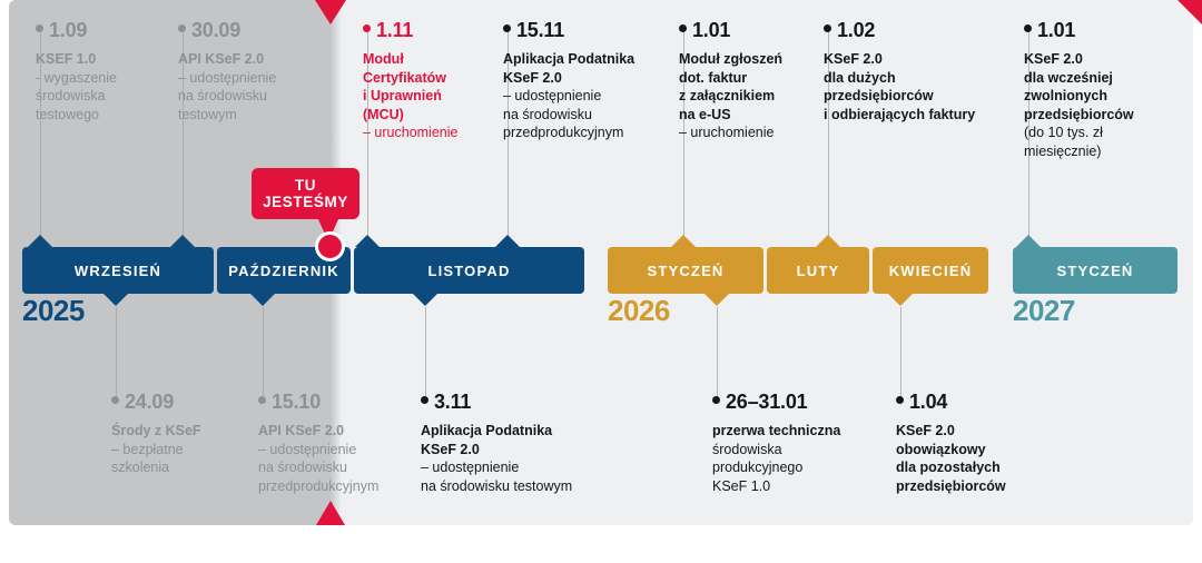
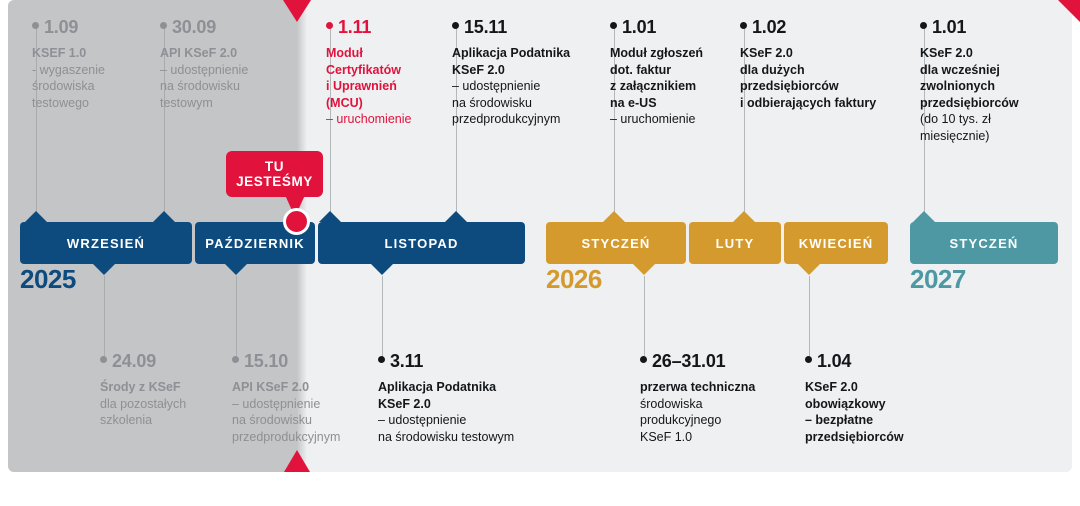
  1.09
  KSEF 1.0
  - wygaszenie
  środowiska
  testowego
  30.09
  API KSeF 2.0
  – udostępnienie
  na środowisku
  testowym
  1.11
  Moduł
  Certyfikatów
  i Uprawnień
  (MCU)
  – uruchomienie
  15.11
  Aplikacja Podatnika
  KSeF 2.0
  – udostępnienie
  na środowisku
  przedprodukcyjnym
  1.01
  Moduł zgłoszeń
  dot. faktur
  z załącznikiem
  na e-US
  – uruchomienie
  1.02
  KSeF 2.0
  dla dużych
  przedsiębiorców
  i odbierających faktury
  1.01
  KSeF 2.0
  dla wcześniej
  zwolnionych
  przedsiębiorców
  (do 10 tys. zł
  miesięcznie)
  WRZESIEŃ
  PAŹDZIERNIK
  LISTOPAD
  STYCZEŃ
  LUTY
  KWIECIEŃ
  STYCZEŃ
  2025
  2026
  2027
  24.09
  Środy z KSeF
- – bezpłatne
+ dla pozostałych
  szkolenia
  15.10
  API KSeF 2.0
  – udostępnienie
  na środowisku
  przedprodukcyjnym
  3.11
  Aplikacja Podatnika
  KSeF 2.0
  – udostępnienie
  na środowisku testowym
  26–31.01
  przerwa techniczna
  środowiska
  produkcyjnego
  KSeF 1.0
  1.04
  KSeF 2.0
  obowiązkowy
- dla pozostałych
+ – bezpłatne
  przedsiębiorców
  TU
  JESTEŚMY
